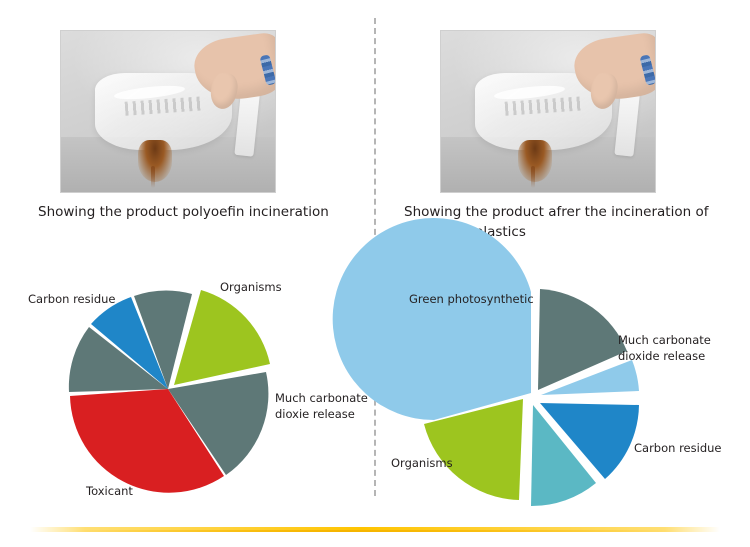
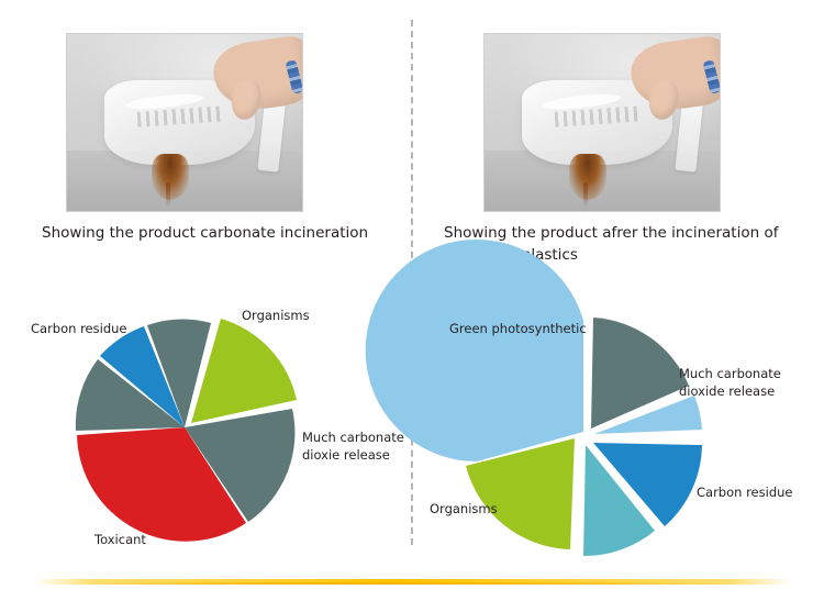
- Showing the product polyoefin incineration
+ Showing the product carbonate incineration
  Carbon residue
  Organisms
  Much carbonate
  dioxie release
  Toxicant
  Showing the product afrer the incineration of lastics
  Green photosynthetic
  Much carbonate
  dioxide release
  Carbon residue
  Organisms
